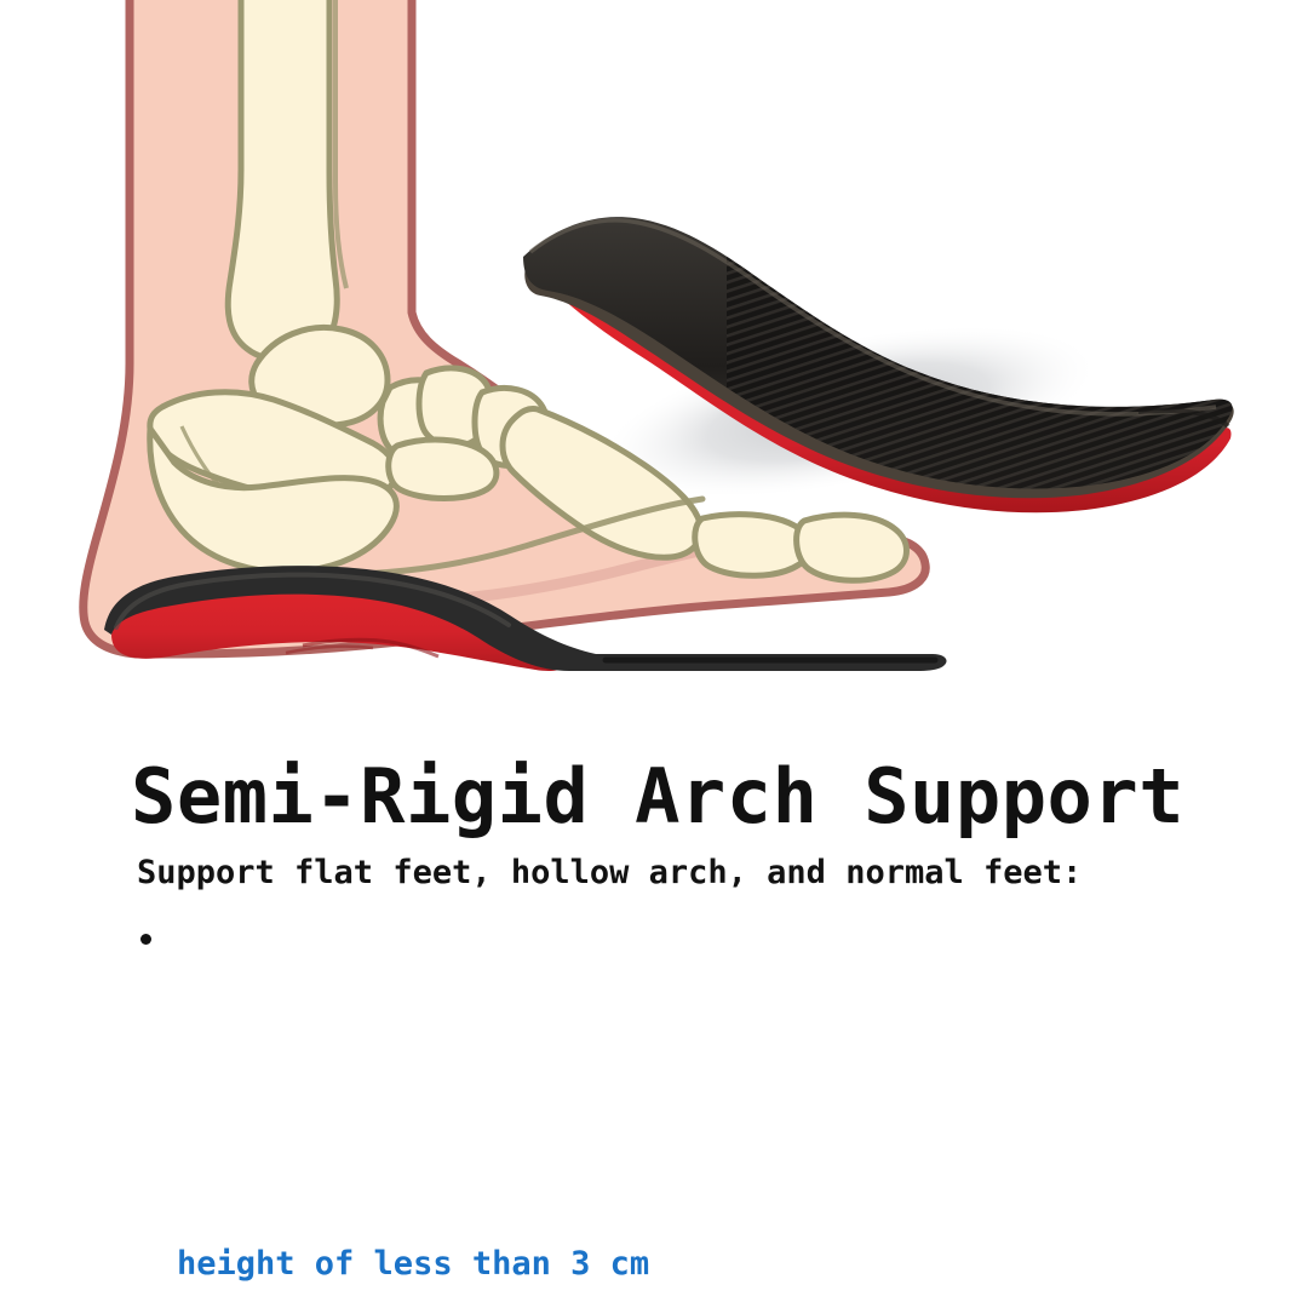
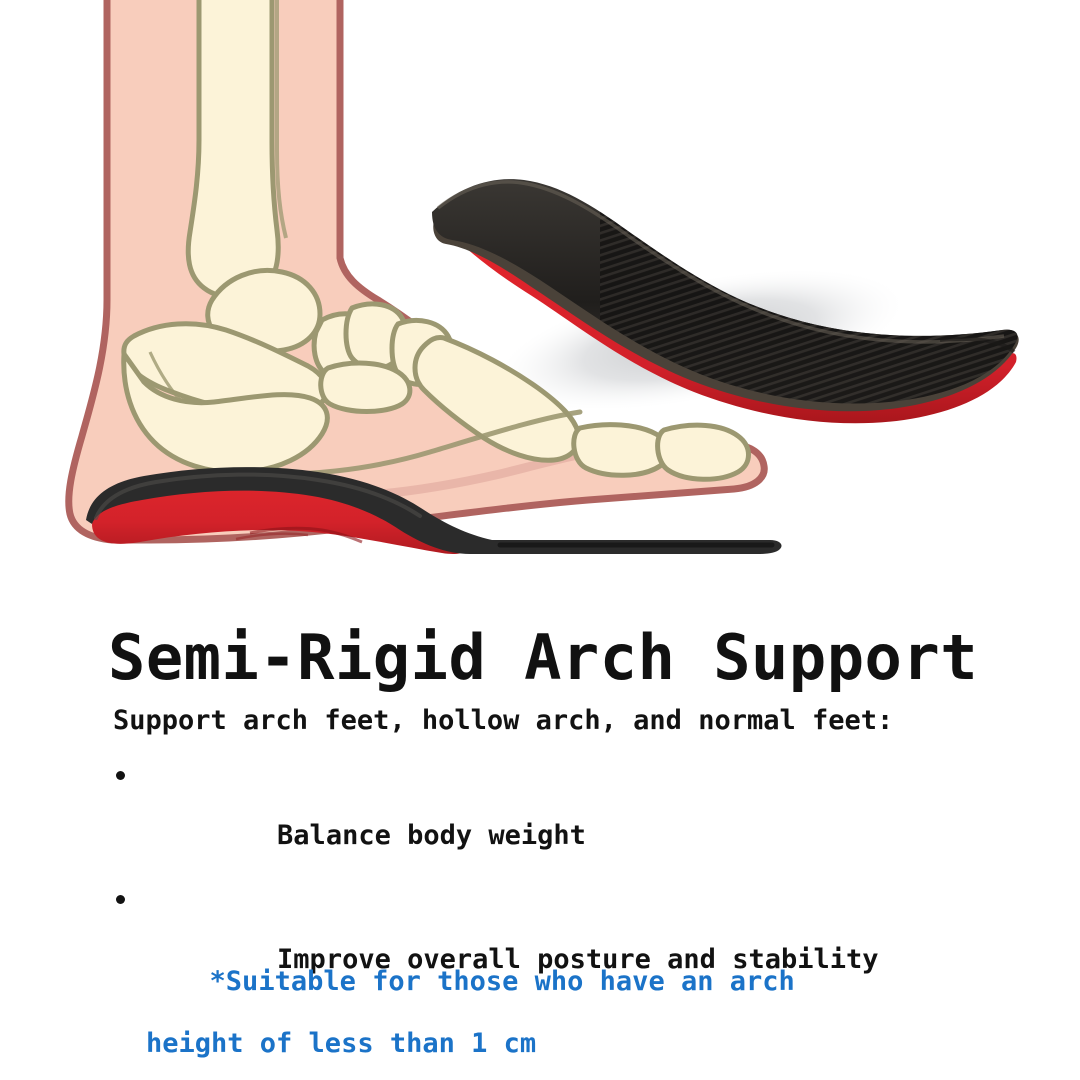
  Semi-Rigid Arch Support
- Support flat feet, hollow arch, and normal feet:
+ Support arch feet, hollow arch, and normal feet:
+ Balance body weight
+ Improve overall posture and stability
+ *Suitable for those who have an arch
- height of less than 3 cm
+ height of less than 1 cm
